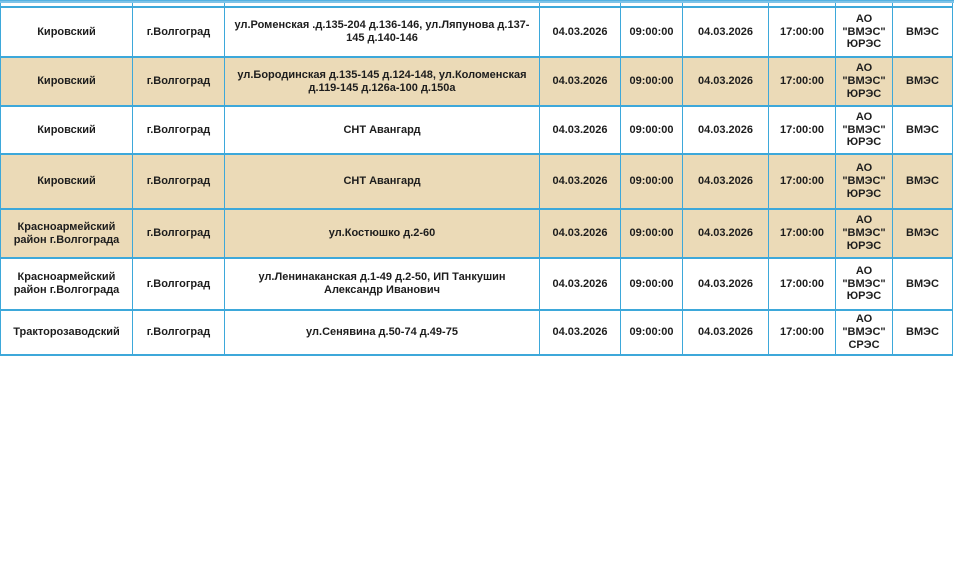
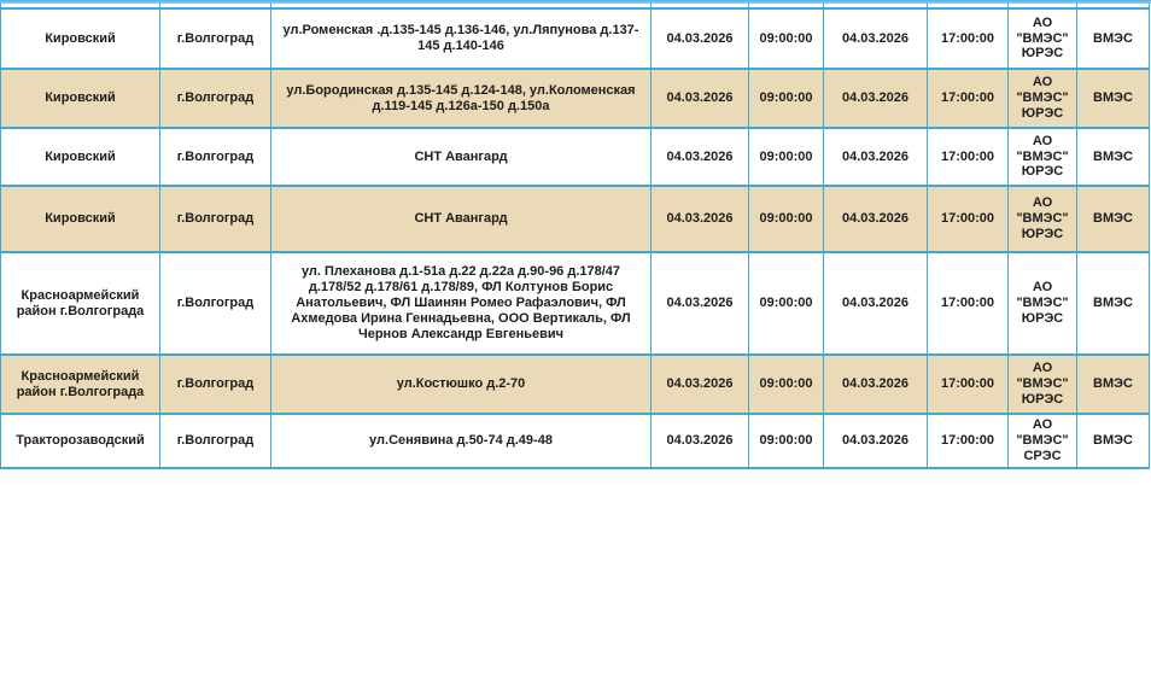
- Кировский	г.Волгоград	ул.Роменская .д.135-204 д.136-146, ул.Ляпунова д.137-145 д.140-146	04.03.2026	09:00:00	04.03.2026	17:00:00	АО "ВМЭС" ЮРЭС	ВМЭС
+ Кировский	г.Волгоград	ул.Роменская .д.135-145 д.136-146, ул.Ляпунова д.137-145 д.140-146	04.03.2026	09:00:00	04.03.2026	17:00:00	АО "ВМЭС" ЮРЭС	ВМЭС
- Кировский	г.Волгоград	ул.Бородинская д.135-145 д.124-148, ул.Коломенская д.119-145 д.126а-100 д.150а	04.03.2026	09:00:00	04.03.2026	17:00:00	АО "ВМЭС" ЮРЭС	ВМЭС
+ Кировский	г.Волгоград	ул.Бородинская д.135-145 д.124-148, ул.Коломенская д.119-145 д.126а-150 д.150а	04.03.2026	09:00:00	04.03.2026	17:00:00	АО "ВМЭС" ЮРЭС	ВМЭС
  Кировский	г.Волгоград	СНТ Авангард	04.03.2026	09:00:00	04.03.2026	17:00:00	АО "ВМЭС" ЮРЭС	ВМЭС
  Кировский	г.Волгоград	СНТ Авангард	04.03.2026	09:00:00	04.03.2026	17:00:00	АО "ВМЭС" ЮРЭС	ВМЭС
+ Красноармейский район г.Волгограда	г.Волгоград	ул. Плеханова д.1-51а д.22 д.22а д.90-96 д.178/47 д.178/52 д.178/61 д.178/89, ФЛ Колтунов Борис Анатольевич, ФЛ Шаинян Ромео Рафаэлович, ФЛ Ахмедова Ирина Геннадьевна, ООО Вертикаль, ФЛ Чернов Александр Евгеньевич	04.03.2026	09:00:00	04.03.2026	17:00:00	АО "ВМЭС" ЮРЭС	ВМЭС
- Красноармейский район г.Волгограда	г.Волгоград	ул.Костюшко д.2-60	04.03.2026	09:00:00	04.03.2026	17:00:00	АО "ВМЭС" ЮРЭС	ВМЭС
+ Красноармейский район г.Волгограда	г.Волгоград	ул.Костюшко д.2-70	04.03.2026	09:00:00	04.03.2026	17:00:00	АО "ВМЭС" ЮРЭС	ВМЭС
- Красноармейский район г.Волгограда	г.Волгоград	ул.Ленинаканская д.1-49 д.2-50, ИП Танкушин Александр Иванович	04.03.2026	09:00:00	04.03.2026	17:00:00	АО "ВМЭС" ЮРЭС	ВМЭС
- Тракторозаводский	г.Волгоград	ул.Сенявина д.50-74 д.49-75	04.03.2026	09:00:00	04.03.2026	17:00:00	АО "ВМЭС" СРЭС	ВМЭС
+ Тракторозаводский	г.Волгоград	ул.Сенявина д.50-74 д.49-48	04.03.2026	09:00:00	04.03.2026	17:00:00	АО "ВМЭС" СРЭС	ВМЭС
